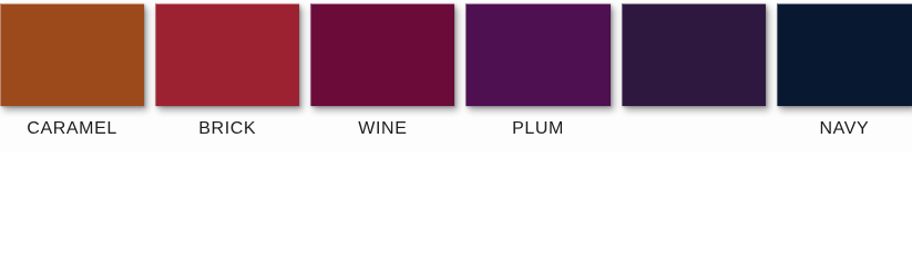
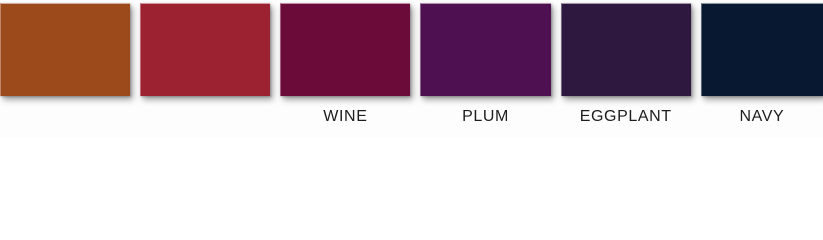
- CARAMEL
- BRICK
  WINE
  PLUM
+ EGGPLANT
  NAVY
